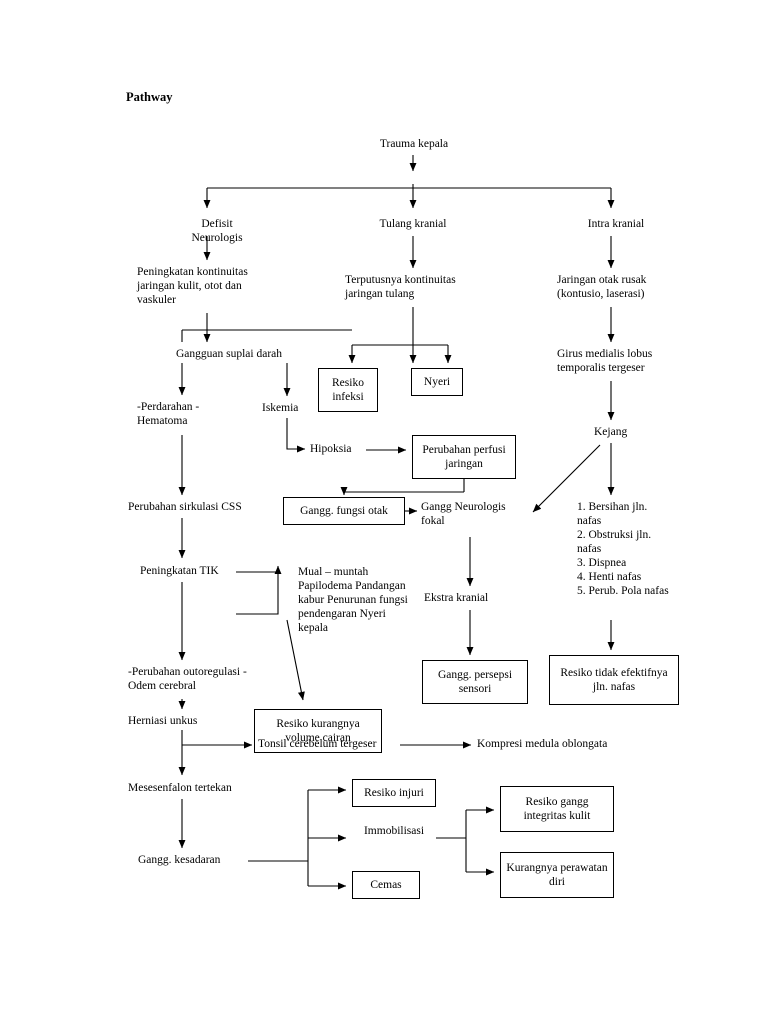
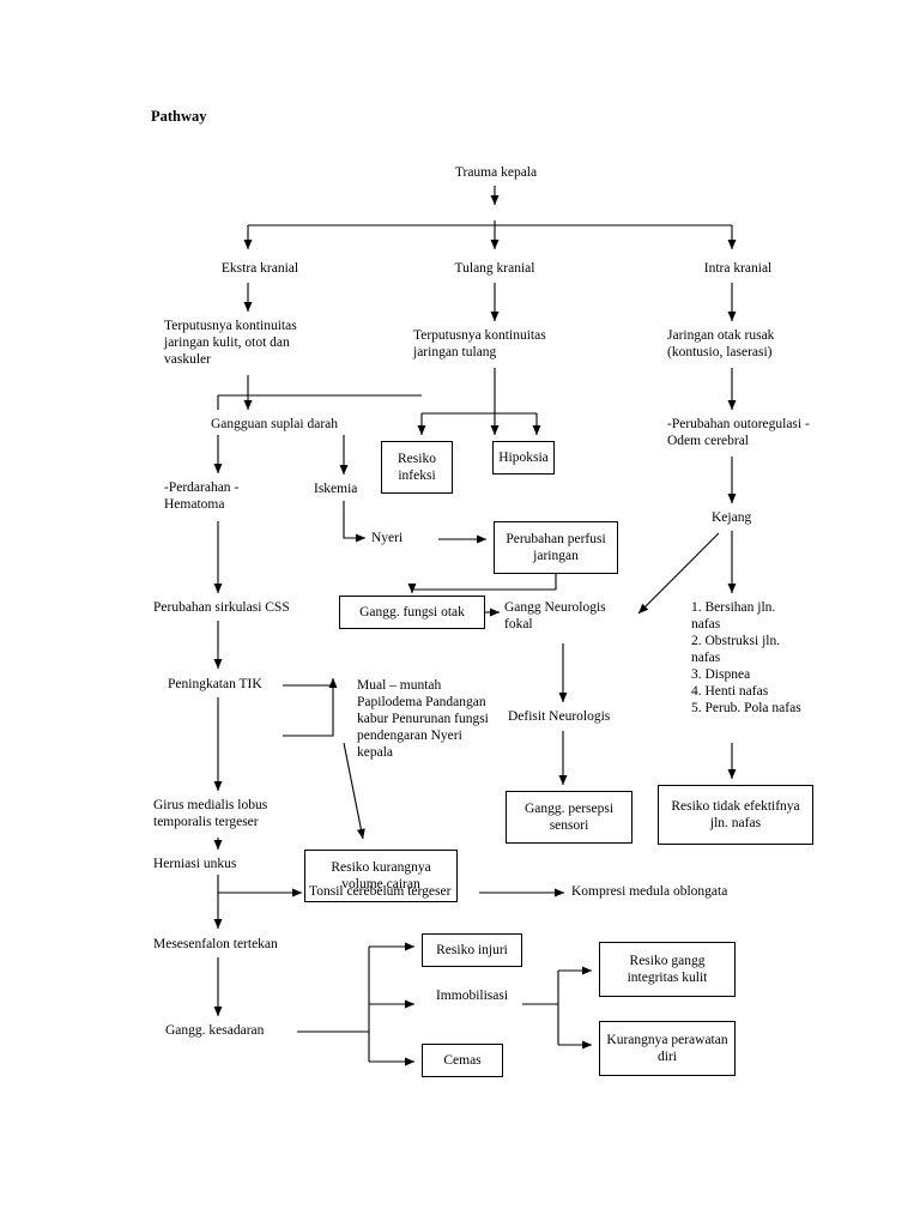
  Pathway
  Trauma kepala
- Defisit Neurologis
+ Ekstra kranial
  Tulang kranial
  Intra kranial
- Peningkatan kontinuitas jaringan kulit, otot dan vaskuler
+ Terputusnya kontinuitas jaringan kulit, otot dan vaskuler
  Terputusnya kontinuitas jaringan tulang
  Jaringan otak rusak (kontusio, laserasi)
  Gangguan suplai darah
  Resiko infeksi
- Nyeri
+ Hipoksia
- Girus medialis lobus temporalis tergeser
+ -Perubahan outoregulasi -Odem cerebral
  Iskemia
  -Perdarahan -Hematoma
  Kejang
- Hipoksia
+ Nyeri
  Perubahan perfusi jaringan
  Perubahan sirkulasi CSS
  Gangg. fungsi otak
  Gangg Neurologis fokal
  1. Bersihan jln. nafas
  2. Obstruksi jln. nafas
  3. Dispnea
  4. Henti nafas
  5. Perub. Pola nafas
  Peningkatan TIK
  Mual – muntah Papilodema Pandangan kabur Penurunan fungsi pendengaran Nyeri kepala
- Ekstra kranial
+ Defisit Neurologis
- -Perubahan outoregulasi -Odem cerebral
+ Girus medialis lobus temporalis tergeser
  Gangg. persepsi sensori
  Resiko tidak efektifnya jln. nafas
  Resiko kurangnya volume cairan
  Herniasi unkus
  Tonsil cerebelum tergeser
  Kompresi medula oblongata
  Mesesenfalon tertekan
  Resiko injuri
  Resiko gangg integritas kulit
  Immobilisasi
  Gangg. kesadaran
  Kurangnya perawatan diri
  Cemas
